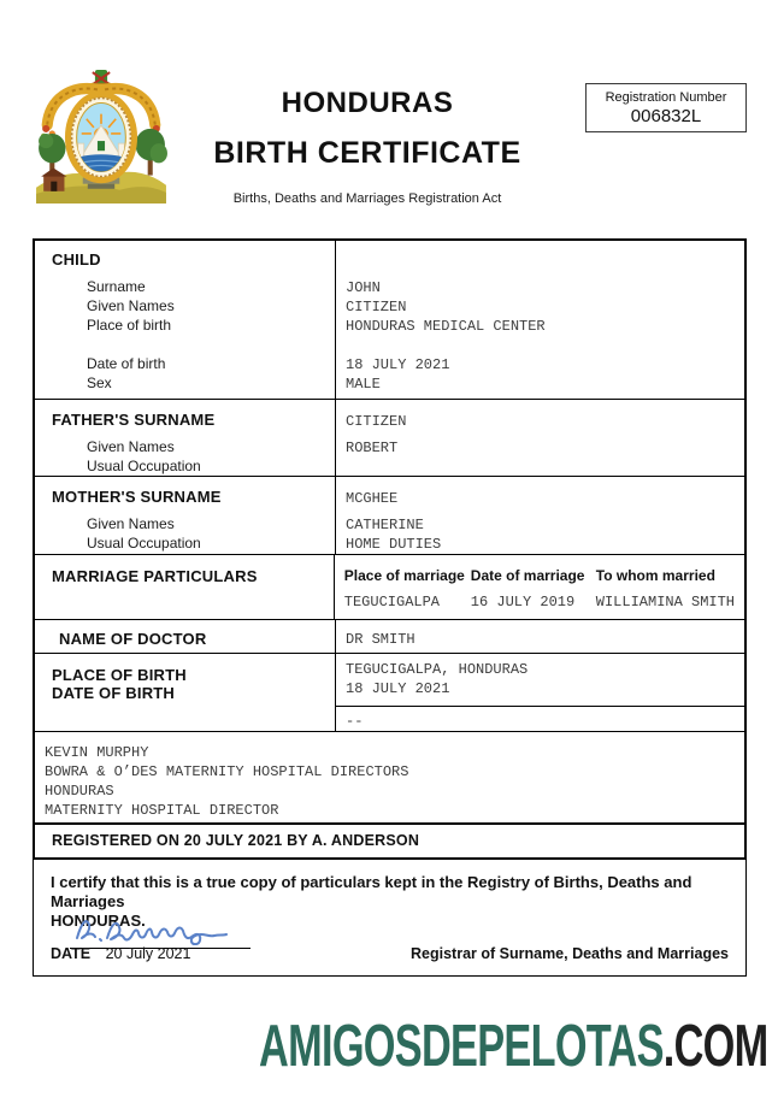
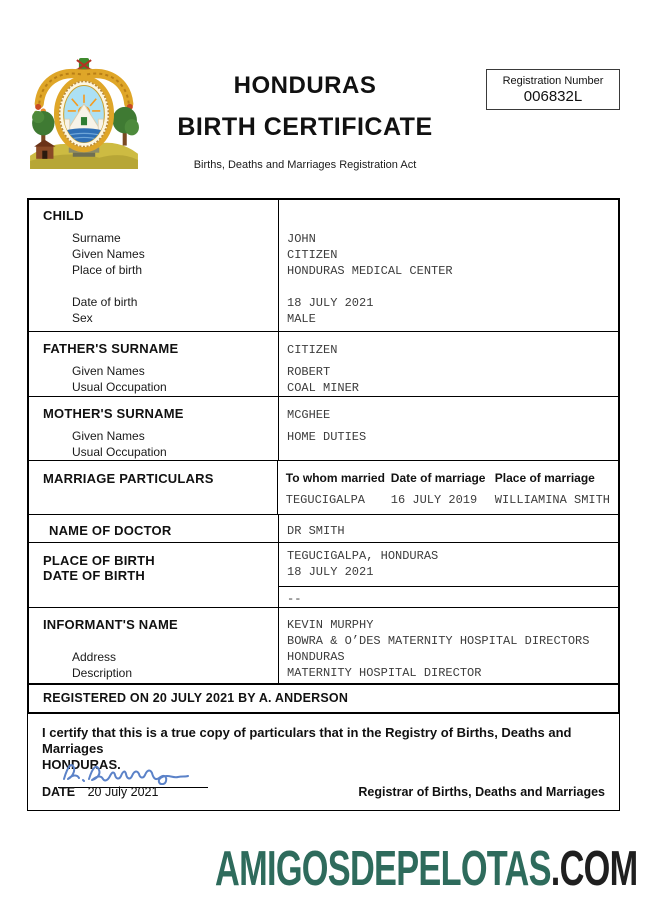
  HONDURAS
  BIRTH CERTIFICATE
  Births, Deaths and Marriages Registration Act
  Registration Number
  006832L
  CHILD
  Surname
  Given Names
  Place of birth
  Date of birth
  Sex
  JOHN
  CITIZEN
  HONDURAS MEDICAL CENTER
  18 JULY 2021
  MALE
  FATHER'S SURNAME
  Given Names
  Usual Occupation
  CITIZEN
  ROBERT
+ COAL MINER
  MOTHER'S SURNAME
  Given Names
  Usual Occupation
  MCGHEE
- CATHERINE
  HOME DUTIES
  MARRIAGE PARTICULARS
- Place of marriage
+ To whom married
  TEGUCIGALPA
  Date of marriage
  16 JULY 2019
- To whom married
+ Place of marriage
  WILLIAMINA SMITH
  NAME OF DOCTOR
  DR SMITH
  PLACE OF BIRTH
  DATE OF BIRTH
  TEGUCIGALPA, HONDURAS
  18 JULY 2021
  --
+ INFORMANT'S NAME
+ Address
+ Description
  KEVIN MURPHY
  BOWRA & O’DES MATERNITY HOSPITAL DIRECTORS
  HONDURAS
  MATERNITY HOSPITAL DIRECTOR
  REGISTERED ON 20 JULY 2021 BY A. ANDERSON
- I certify that this is a true copy of particulars kept in the Registry of Births, Deaths and Marriages
+ I certify that this is a true copy of particulars that in the Registry of Births, Deaths and Marriages
  HONDURAS.
  DATE 20 July 2021
- Registrar of Surname, Deaths and Marriages
+ Registrar of Births, Deaths and Marriages
  AMIGOSDEPELOTAS.COM
